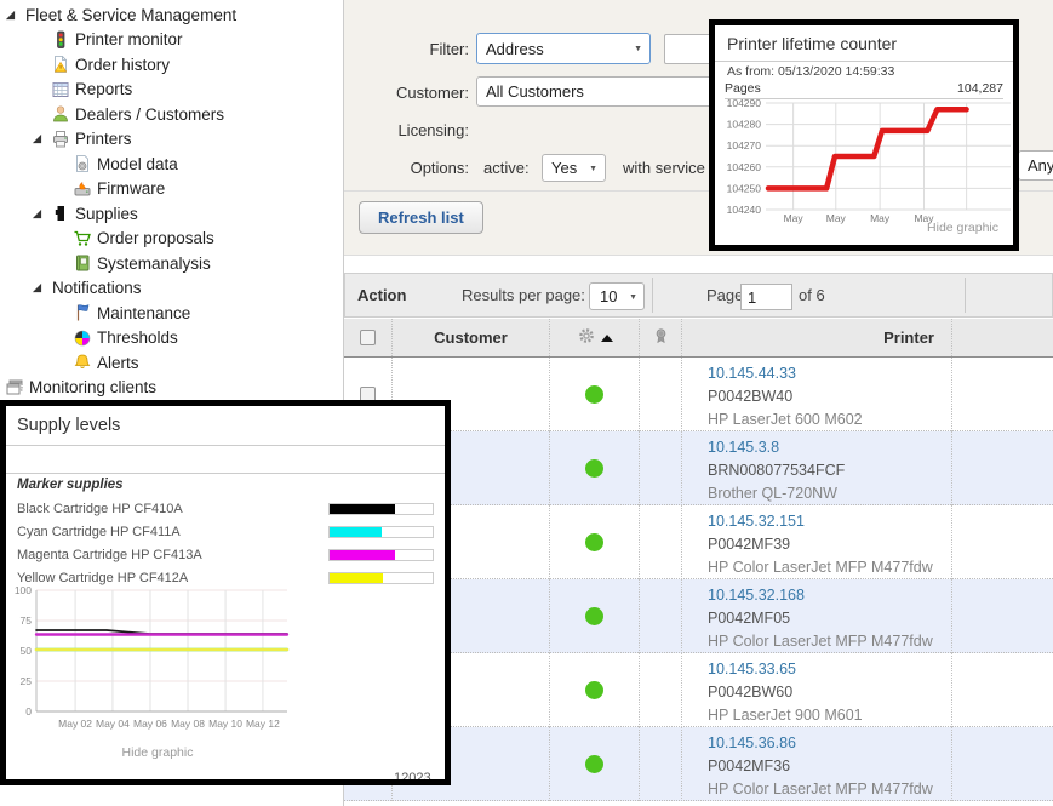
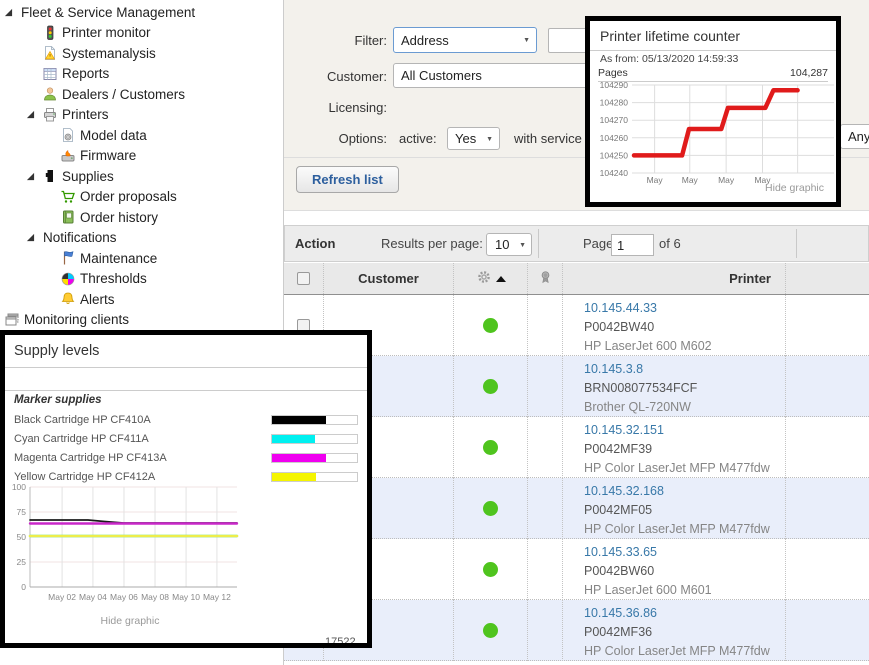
  Fleet & Service Management
  Printer monitor
- Order history
+ Systemanalysis
  Reports
  Dealers / Customers
  Printers
  Model data
  Firmware
  Supplies
  Order proposals
- Systemanalysis
+ Order history
  Notifications
  Maintenance
  Thresholds
  Alerts
  Monitoring clients
  Filter:
  Customer:
  Licensing:
  Options:
  Address
  All Customers
  active:
  Yes
  with service
  Any
  Refresh list
  Action
  Results per page:
  10
  Page
  1
  of 6
  Customer
  Printer
  10.145.44.33
  P0042BW40
  HP LaserJet 600 M602
  10.145.3.8
  BRN008077534FCF
  Brother QL-720NW
  10.145.32.151
  P0042MF39
  HP Color LaserJet MFP M477fdw
  10.145.32.168
  P0042MF05
  HP Color LaserJet MFP M477fdw
  10.145.33.65
  P0042BW60
- HP LaserJet 900 M601
+ HP LaserJet 600 M601
  10.145.36.86
  P0042MF36
  HP Color LaserJet MFP M477fdw
  Printer lifetime counter
  As from: 05/13/2020 14:59:33
  Pages
  104,287
  104240
  104250
  104260
  104270
  104280
  104290
  May
  May
  May
  May
  Hide graphic
  Supply levels
  Marker supplies
  Black Cartridge HP CF410A
  Cyan Cartridge HP CF411A
  Magenta Cartridge HP CF413A
  Yellow Cartridge HP CF412A
  0
  25
  50
  75
  100
  May 02
  May 04
  May 06
  May 08
  May 10
  May 12
  Hide graphic
- 12023
+ 17522
